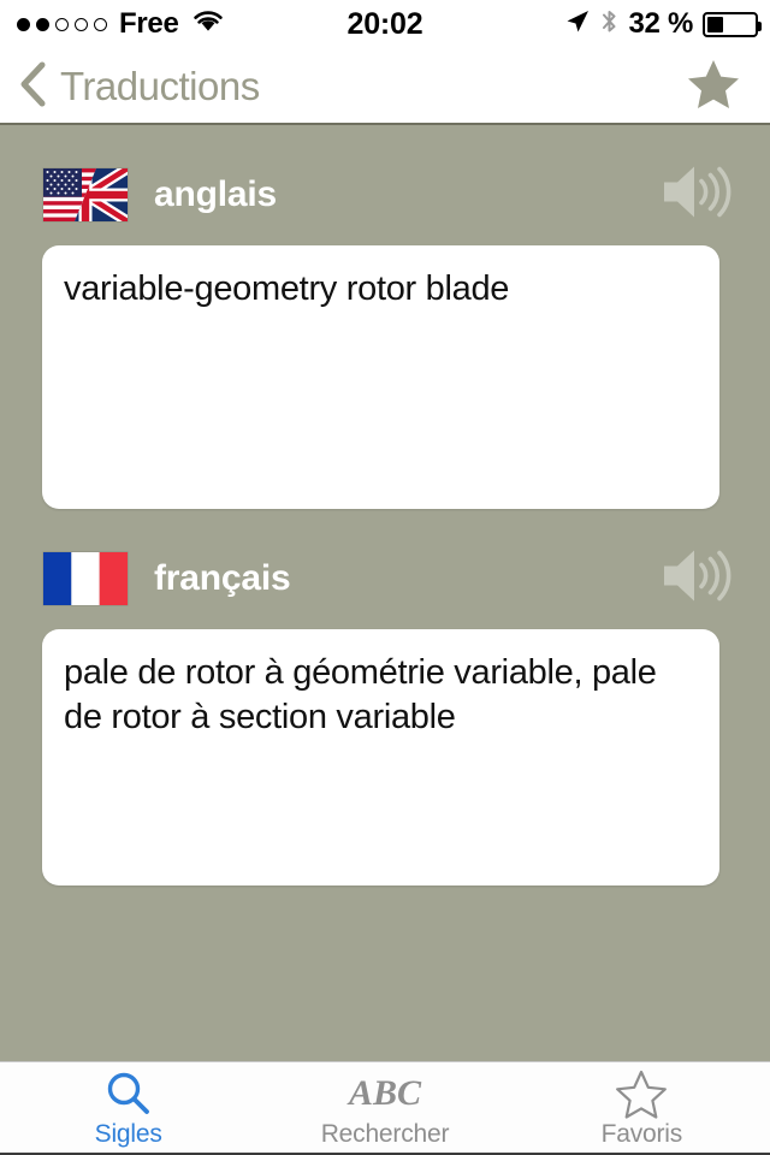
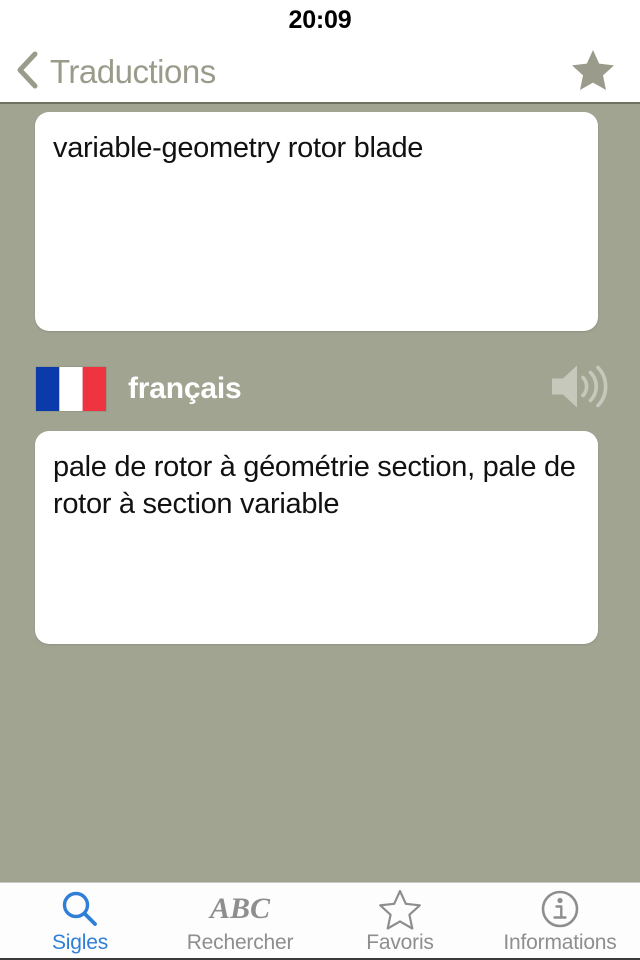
- Free
- 20:02
+ 20:09
- 32 %
  Traductions
- anglais
  variable-geometry rotor blade
  français
- pale de rotor à géométrie variable, pale de rotor à section variable
+ pale de rotor à géométrie section, pale de rotor à section variable
  Sigles
  ABC
  Rechercher
  Favoris
+ Informations
